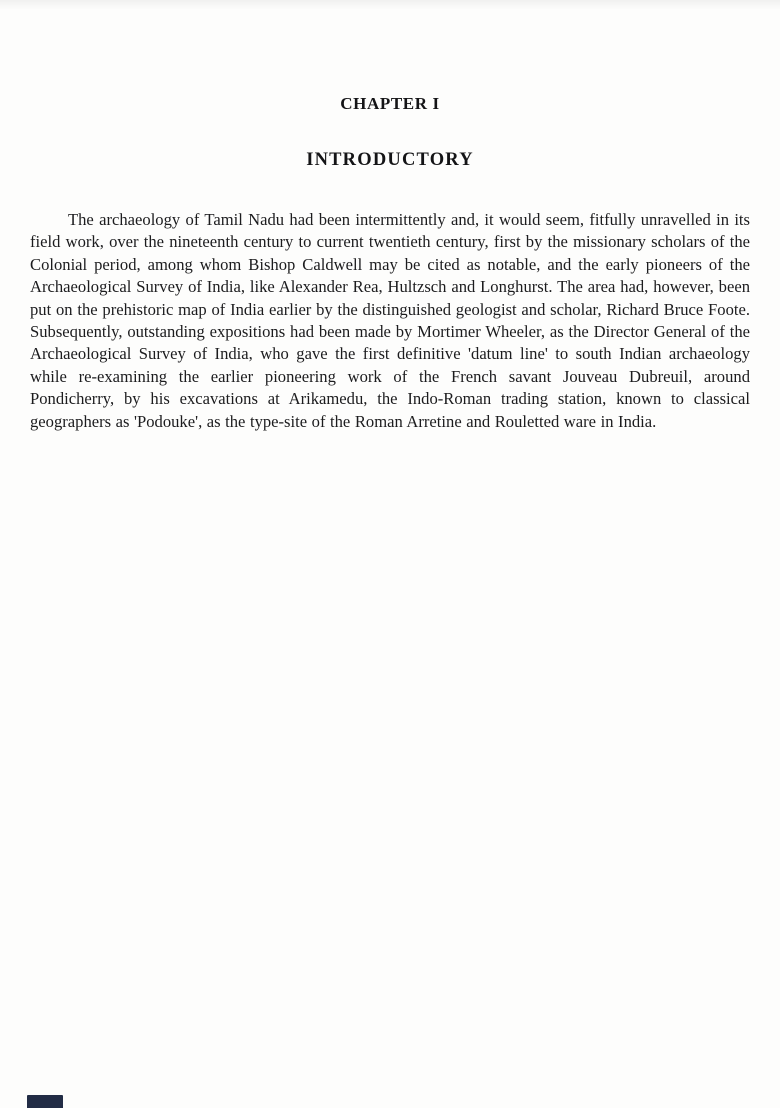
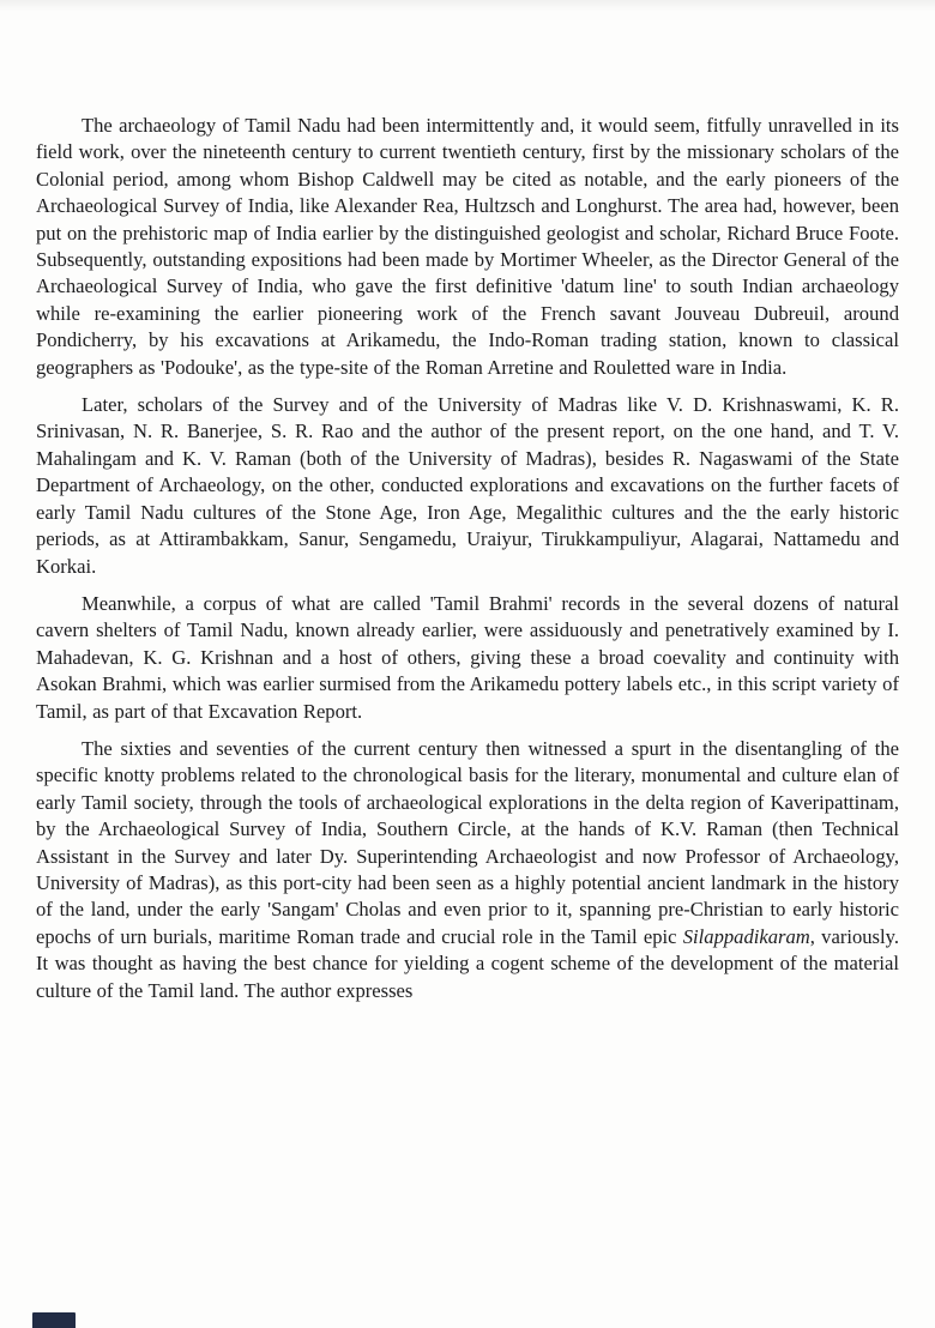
- CHAPTER I
- INTRODUCTORY
  The archaeology of Tamil Nadu had been intermittently and, it would seem, fitfully unravelled in its field work, over the nineteenth century to current twentieth century, first by the missionary scholars of the Colonial period, among whom Bishop Caldwell may be cited as notable, and the early pioneers of the Archaeological Survey of India, like Alexander Rea, Hultzsch and Longhurst. The area had, however, been put on the prehistoric map of India earlier by the distinguished geologist and scholar, Richard Bruce Foote. Subsequently, outstanding expositions had been made by Mortimer Wheeler, as the Director General of the Archaeological Survey of India, who gave the first definitive 'datum line' to south Indian archaeology while re-examining the earlier pioneering work of the French savant Jouveau Dubreuil, around Pondicherry, by his excavations at Arikamedu, the Indo-Roman trading station, known to classical geographers as 'Podouke', as the type-site of the Roman Arretine and Rouletted ware in India.
+ Later, scholars of the Survey and of the University of Madras like V. D. Krishnaswami, K. R. Srinivasan, N. R. Banerjee, S. R. Rao and the author of the present report, on the one hand, and T. V. Mahalingam and K. V. Raman (both of the University of Madras), besides R. Nagaswami of the State Department of Archaeology, on the other, conducted explorations and excavations on the further facets of early Tamil Nadu cultures of the Stone Age, Iron Age, Megalithic cultures and the the early historic periods, as at Attirambakkam, Sanur, Sengamedu, Uraiyur, Tirukkampuliyur, Alagarai, Nattamedu and Korkai.
+ Meanwhile, a corpus of what are called 'Tamil Brahmi' records in the several dozens of natural cavern shelters of Tamil Nadu, known already earlier, were assiduously and penetratively examined by I. Mahadevan, K. G. Krishnan and a host of others, giving these a broad coevality and continuity with Asokan Brahmi, which was earlier surmised from the Arikamedu pottery labels etc., in this script variety of Tamil, as part of that Excavation Report.
+ The sixties and seventies of the current century then witnessed a spurt in the disentangling of the specific knotty problems related to the chronological basis for the literary, monumental and culture elan of early Tamil society, through the tools of archaeological explorations in the delta region of Kaveripattinam, by the Archaeological Survey of India, Southern Circle, at the hands of K.V. Raman (then Technical Assistant in the Survey and later Dy. Superintending Archaeologist and now Professor of Archaeology, University of Madras), as this port-city had been seen as a highly potential ancient landmark in the history of the land, under the early 'Sangam' Cholas and even prior to it, spanning pre-Christian to early historic epochs of urn burials, maritime Roman trade and crucial role in the Tamil epic Silappadikaram, variously. It was thought as having the best chance for yielding a cogent scheme of the development of the material culture of the Tamil land. The author expresses
